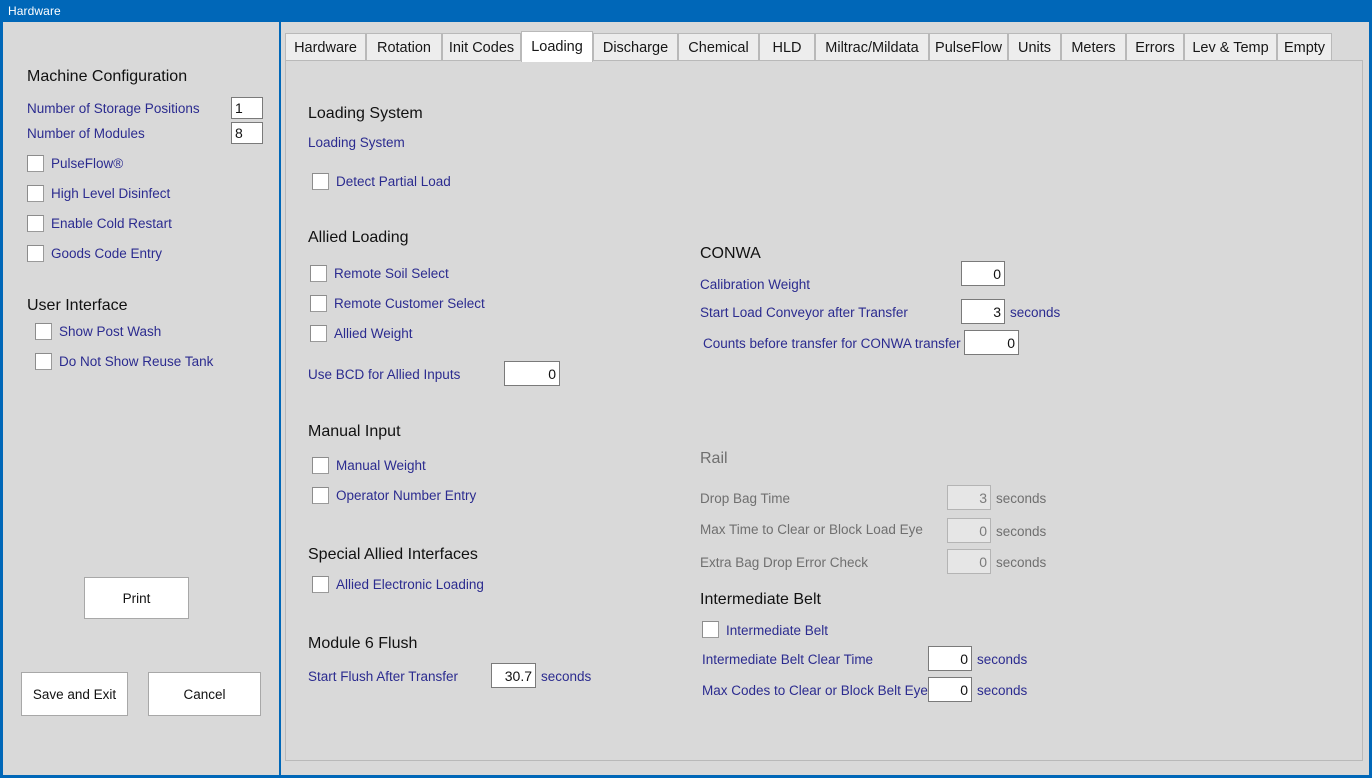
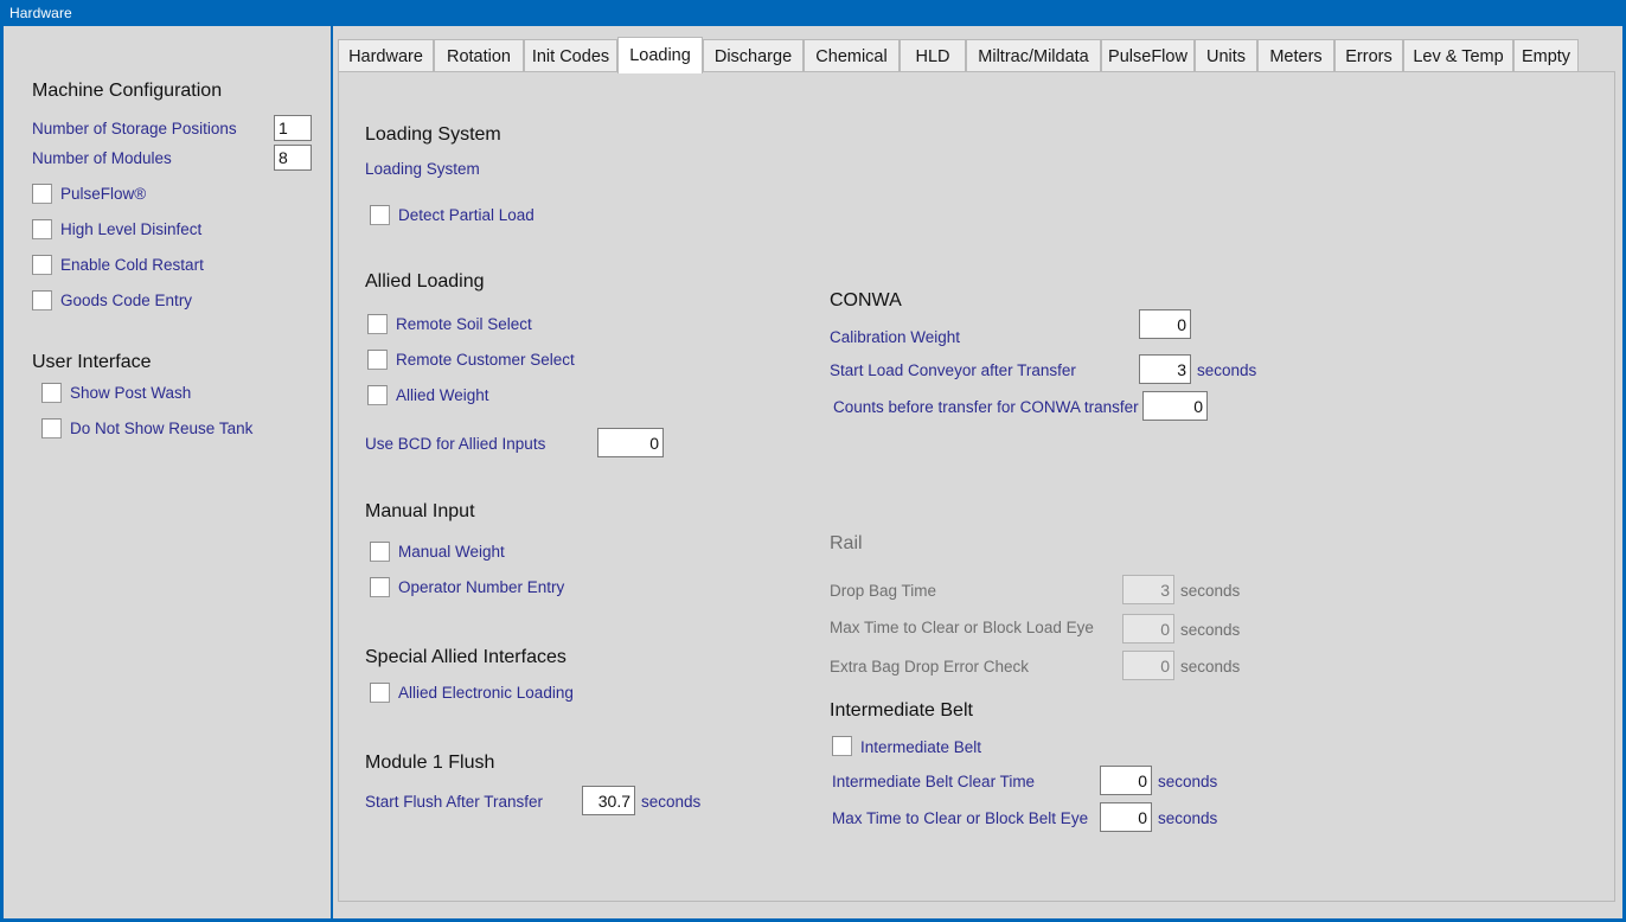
  Hardware
  Machine Configuration
  Number of Storage Positions
  1
  Number of Modules
  8
  PulseFlow®
  High Level Disinfect
  Enable Cold Restart
  Goods Code Entry
  User Interface
  Show Post Wash
  Do Not Show Reuse Tank
- Print
- Save and Exit
- Cancel
  Hardware
  Rotation
  Init Codes
  Loading
  Discharge
  Chemical
  HLD
  Miltrac/Mildata
  PulseFlow
  Units
  Meters
  Errors
  Lev & Temp
  Empty
  Loading System
  Loading System
  Detect Partial Load
  Allied Loading
  Remote Soil Select
  Remote Customer Select
  Allied Weight
  Use BCD for Allied Inputs
  0
  Manual Input
  Manual Weight
  Operator Number Entry
  Special Allied Interfaces
  Allied Electronic Loading
- Module 6 Flush
+ Module 1 Flush
  Start Flush After Transfer
  30.7
  seconds
  CONWA
  Calibration Weight
  0
  Start Load Conveyor after Transfer
  3
  seconds
  Counts before transfer for CONWA transfer
  0
  Rail
  Drop Bag Time
  3
  seconds
  Max Time to Clear or Block Load Eye
  0
  seconds
  Extra Bag Drop Error Check
  0
  seconds
  Intermediate Belt
  Intermediate Belt
  Intermediate Belt Clear Time
  0
  seconds
- Max Codes to Clear or Block Belt Eye
+ Max Time to Clear or Block Belt Eye
  0
  seconds
